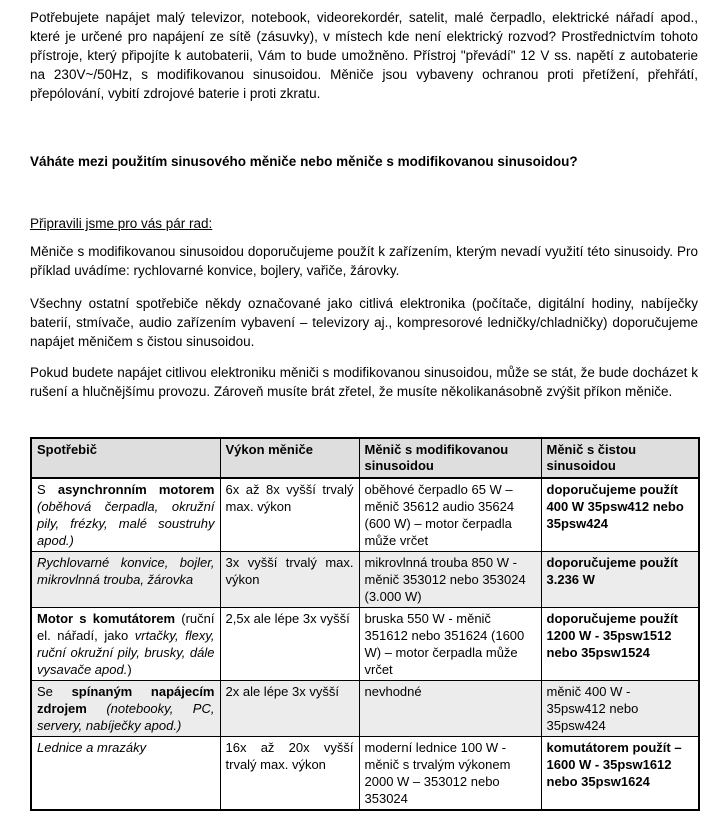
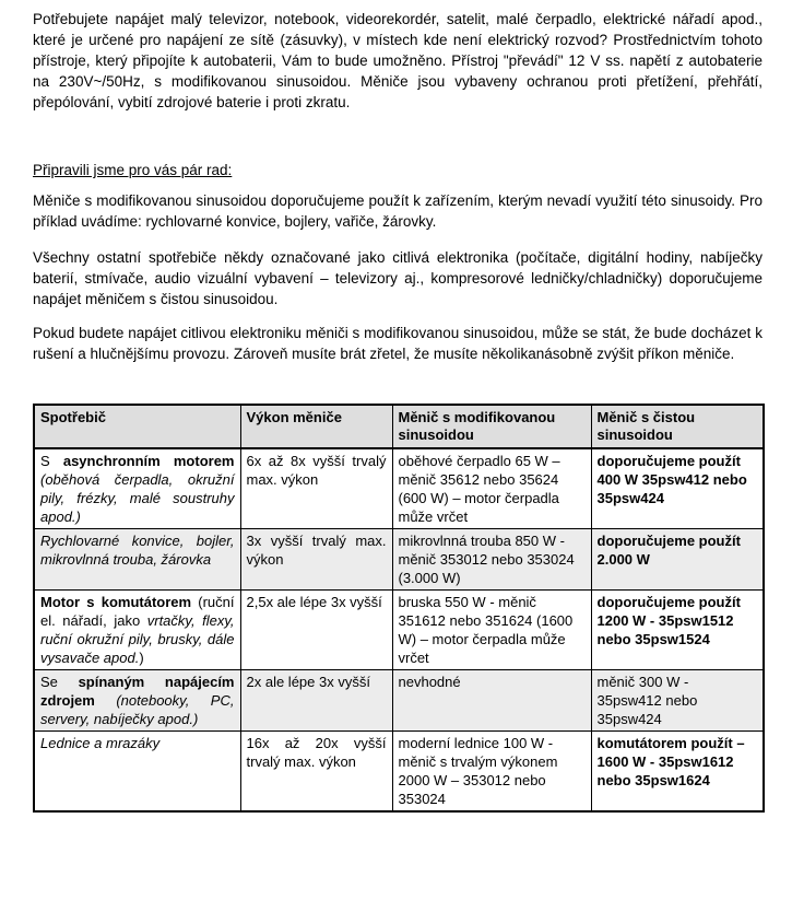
  Potřebujete napájet malý televizor, notebook, videorekordér, satelit, malé čerpadlo, elektrické nářadí apod., které je určené pro napájení ze sítě (zásuvky), v místech kde není elektrický rozvod? Prostřednictvím tohoto přístroje, který připojíte k autobaterii, Vám to bude umožněno. Přístroj "převádí" 12 V ss. napětí z autobaterie na 230V~/50Hz, s modifikovanou sinusoidou. Měniče jsou vybaveny ochranou proti přetížení, přehřátí, přepólování, vybití zdrojové baterie i proti zkratu.
- Váháte mezi použitím sinusového měniče nebo měniče s modifikovanou sinusoidou?
  Připravili jsme pro vás pár rad:
  Měniče s modifikovanou sinusoidou doporučujeme použít k zařízením, kterým nevadí využití této sinusoidy. Pro příklad uvádíme: rychlovarné konvice, bojlery, vařiče, žárovky.
- Všechny ostatní spotřebiče někdy označované jako citlivá elektronika (počítače, digitální hodiny, nabíječky baterií, stmívače, audio zařízením vybavení – televizory aj., kompresorové ledničky/chladničky) doporučujeme napájet měničem s čistou sinusoidou.
+ Všechny ostatní spotřebiče někdy označované jako citlivá elektronika (počítače, digitální hodiny, nabíječky baterií, stmívače, audio vizuální vybavení – televizory aj., kompresorové ledničky/chladničky) doporučujeme napájet měničem s čistou sinusoidou.
  Pokud budete napájet citlivou elektroniku měniči s modifikovanou sinusoidou, může se stát, že bude docházet k rušení a hlučnějšímu provozu. Zároveň musíte brát zřetel, že musíte několikanásobně zvýšit příkon měniče.
  Spotřebič	Výkon měniče	Měnič s modifikovanou sinusoidou	Měnič s čistou sinusoidou
- S asynchronním motorem (oběhová čerpadla, okružní pily, frézky, malé soustruhy apod.)	6x až 8x vyšší trvalý max. výkon	oběhové čerpadlo 65 W – měnič 35612 audio 35624 (600 W) – motor čerpadla může vrčet	doporučujeme použít 400 W 35psw412 nebo 35psw424
+ S asynchronním motorem (oběhová čerpadla, okružní pily, frézky, malé soustruhy apod.)	6x až 8x vyšší trvalý max. výkon	oběhové čerpadlo 65 W – měnič 35612 nebo 35624 (600 W) – motor čerpadla může vrčet	doporučujeme použít 400 W 35psw412 nebo 35psw424
- Rychlovarné konvice, bojler, mikrovlnná trouba, žárovka	3x vyšší trvalý max. výkon	mikrovlnná trouba 850 W - měnič 353012 nebo 353024 (3.000 W)	doporučujeme použít 3.236 W
+ Rychlovarné konvice, bojler, mikrovlnná trouba, žárovka	3x vyšší trvalý max. výkon	mikrovlnná trouba 850 W - měnič 353012 nebo 353024 (3.000 W)	doporučujeme použít 2.000 W
  Motor s komutátorem (ruční el. nářadí, jako vrtačky, flexy, ruční okružní pily, brusky, dále vysavače apod.)	2,5x ale lépe 3x vyšší	bruska 550 W - měnič 351612 nebo 351624 (1600 W) – motor čerpadla může vrčet	doporučujeme použít 1200 W - 35psw1512 nebo 35psw1524
- Se spínaným napájecím zdrojem (notebooky, PC, servery, nabíječky apod.)	2x ale lépe 3x vyšší	nevhodné	měnič 400 W - 35psw412 nebo 35psw424
+ Se spínaným napájecím zdrojem (notebooky, PC, servery, nabíječky apod.)	2x ale lépe 3x vyšší	nevhodné	měnič 300 W - 35psw412 nebo 35psw424
  Lednice a mrazáky	16x až 20x vyšší trvalý max. výkon	moderní lednice 100 W - měnič s trvalým výkonem 2000 W – 353012 nebo 353024	komutátorem použít – 1600 W - 35psw1612 nebo 35psw1624
